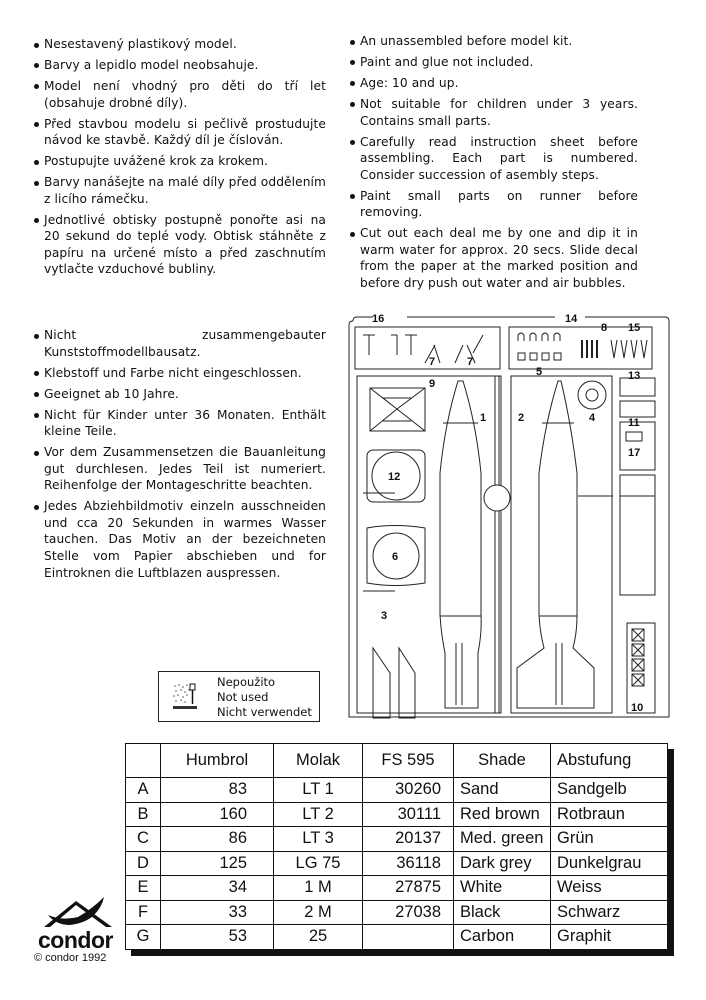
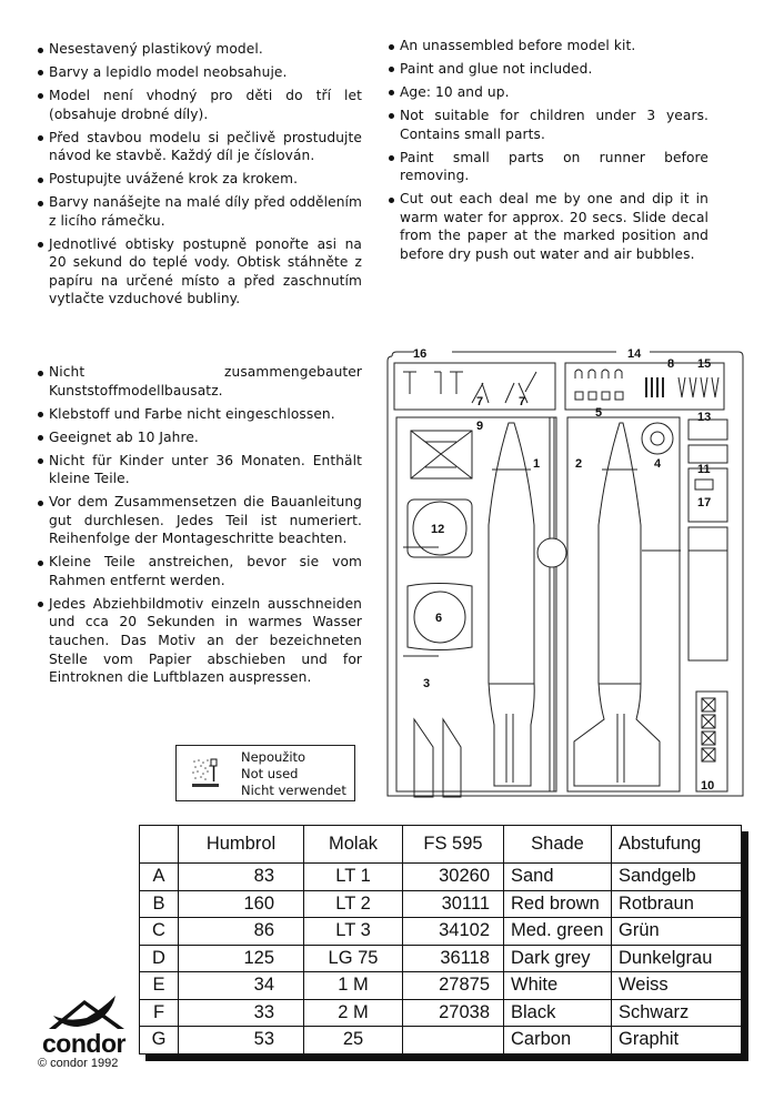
  Nesestavený plastikový model.
  Barvy a lepidlo model neobsahuje.
  Model není vhodný pro děti do tří let (obsahuje drobné díly).
  Před stavbou modelu si pečlivě prostudujte návod ke stavbě. Každý díl je číslován.
  Postupujte uvážené krok za krokem.
  Barvy nanášejte na malé díly před oddělením z licího rámečku.
  Jednotlivé obtisky postupně ponořte asi na 20 sekund do teplé vody. Obtisk stáhněte z papíru na určené místo a před zaschnutím vytlačte vzduchové bubliny.
  An unassembled before model kit.
  Paint and glue not included.
  Age: 10 and up.
  Not suitable for children under 3 years. Contains small parts.
- Carefully read instruction sheet before assembling. Each part is numbered. Consider succession of asembly steps.
  Paint small parts on runner before removing.
  Cut out each deal me by one and dip it in warm water for approx. 20 secs. Slide decal from the paper at the marked position and before dry push out water and air bubbles.
  Nicht zusammengebauter Kunststoffmodellbausatz.
  Klebstoff und Farbe nicht eingeschlossen.
  Geeignet ab 10 Jahre.
  Nicht für Kinder unter 36 Monaten. Enthält kleine Teile.
  Vor dem Zusammensetzen die Bauanleitung gut durchlesen. Jedes Teil ist numeriert. Reihenfolge der Montageschritte beachten.
+ Kleine Teile anstreichen, bevor sie vom Rahmen entfernt werden.
  Jedes Abziehbildmotiv einzeln ausschneiden und cca 20 Sekunden in warmes Wasser tauchen. Das Motiv an der bezeichneten Stelle vom Papier abschieben und for Eintroknen die Luftblazen auspressen.
  Nepoužito
  Not used
  Nicht verwendet
  16
  14
  8
  15
  7
  7
  9
  1
  2
  5
  4
  13
  11
  17
  12
  6
  3
  10
  	Humbrol	Molak	FS 595	Shade	Abstufung
  A	83	LT 1	30260	Sand	Sandgelb
  B	160	LT 2	30111	Red brown	Rotbraun
- C	86	LT 3	20137	Med. green	Grün
+ C	86	LT 3	34102	Med. green	Grün
  D	125	LG 75	36118	Dark grey	Dunkelgrau
  E	34	1 M	27875	White	Weiss
  F	33	2 M	27038	Black	Schwarz
  G	53	25		Carbon	Graphit
  condor
  © condor 1992
